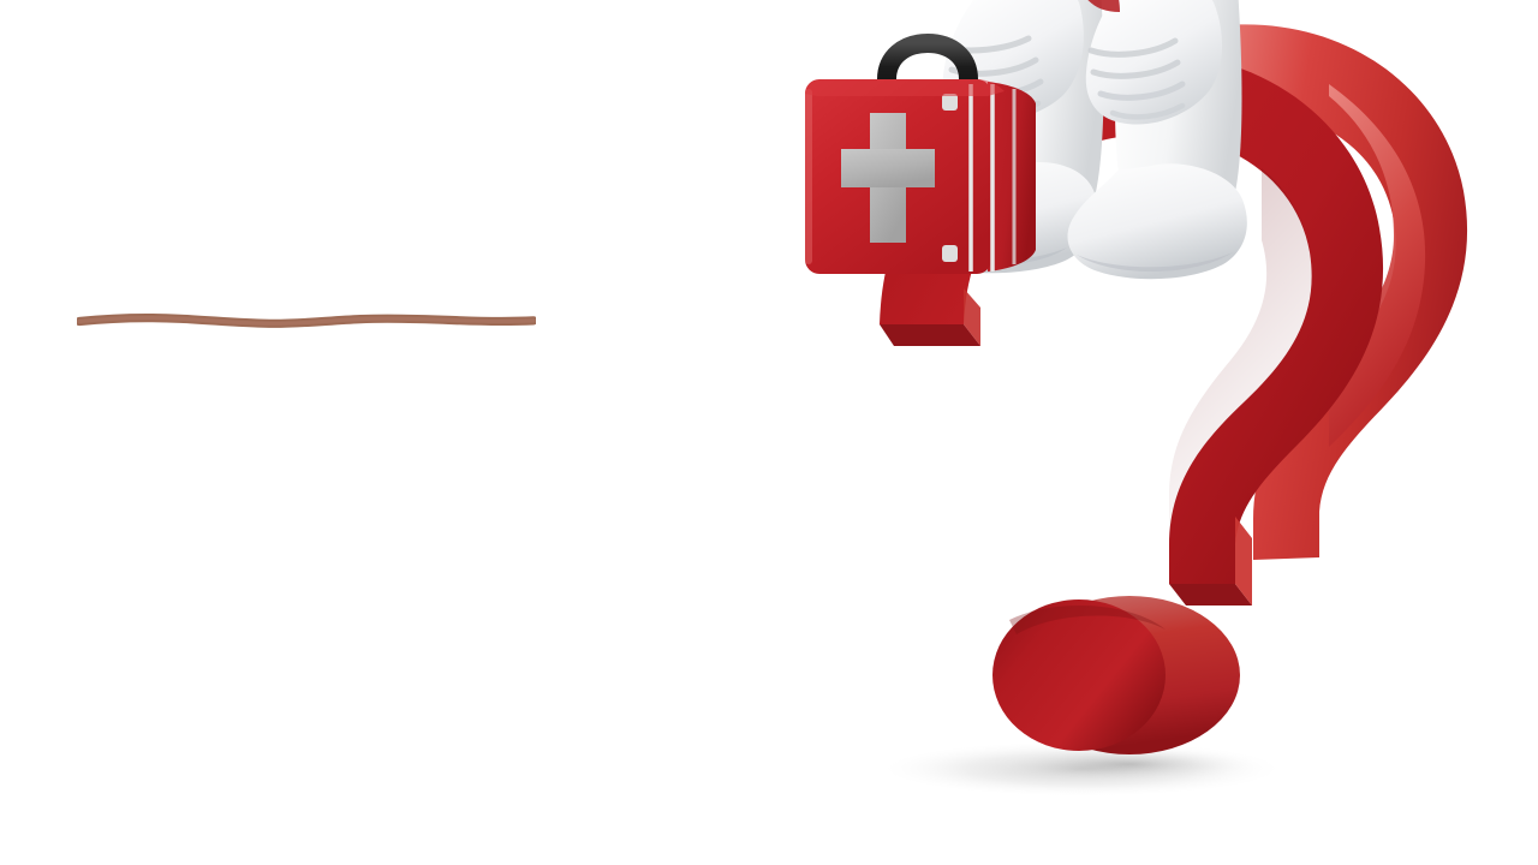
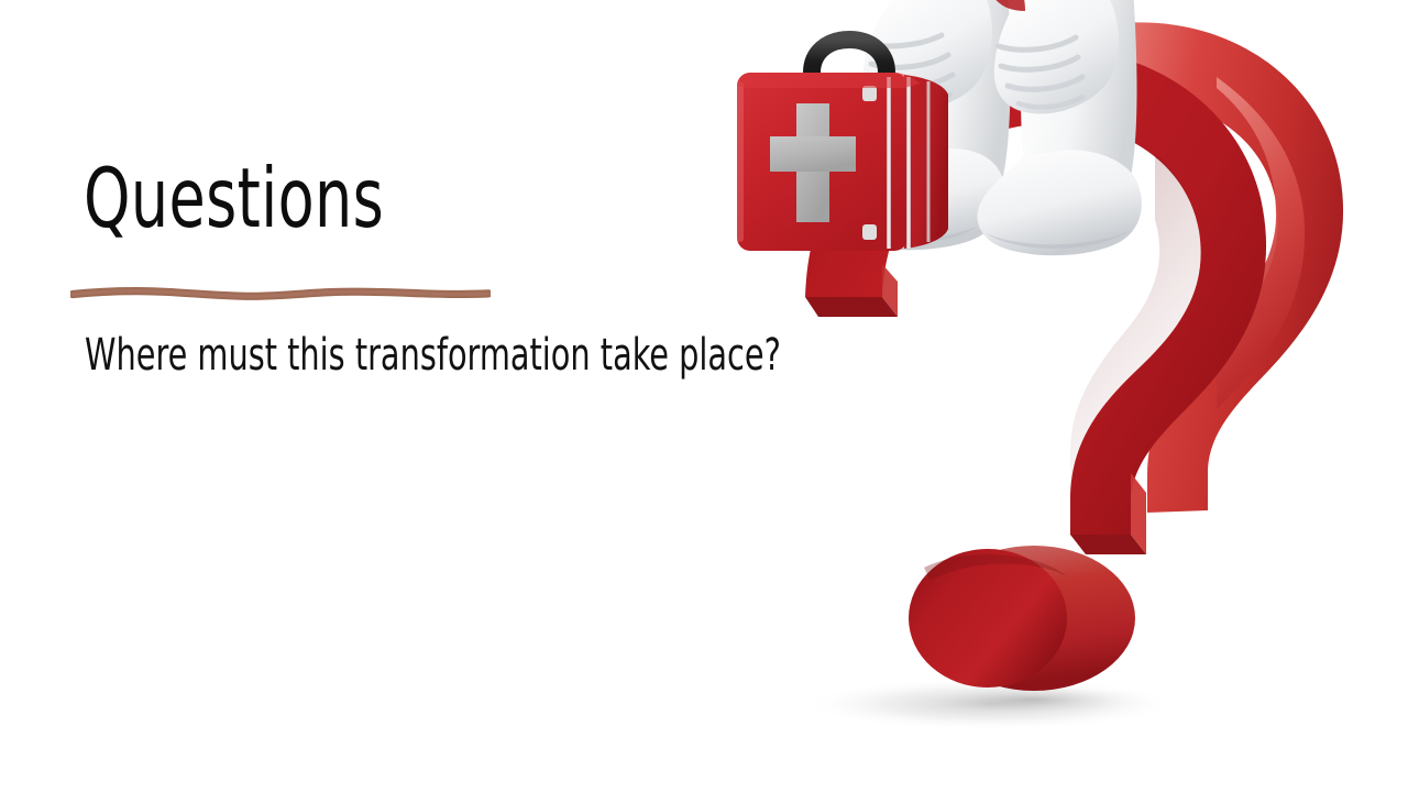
+ Questions
+ Where must this transformation take place?
